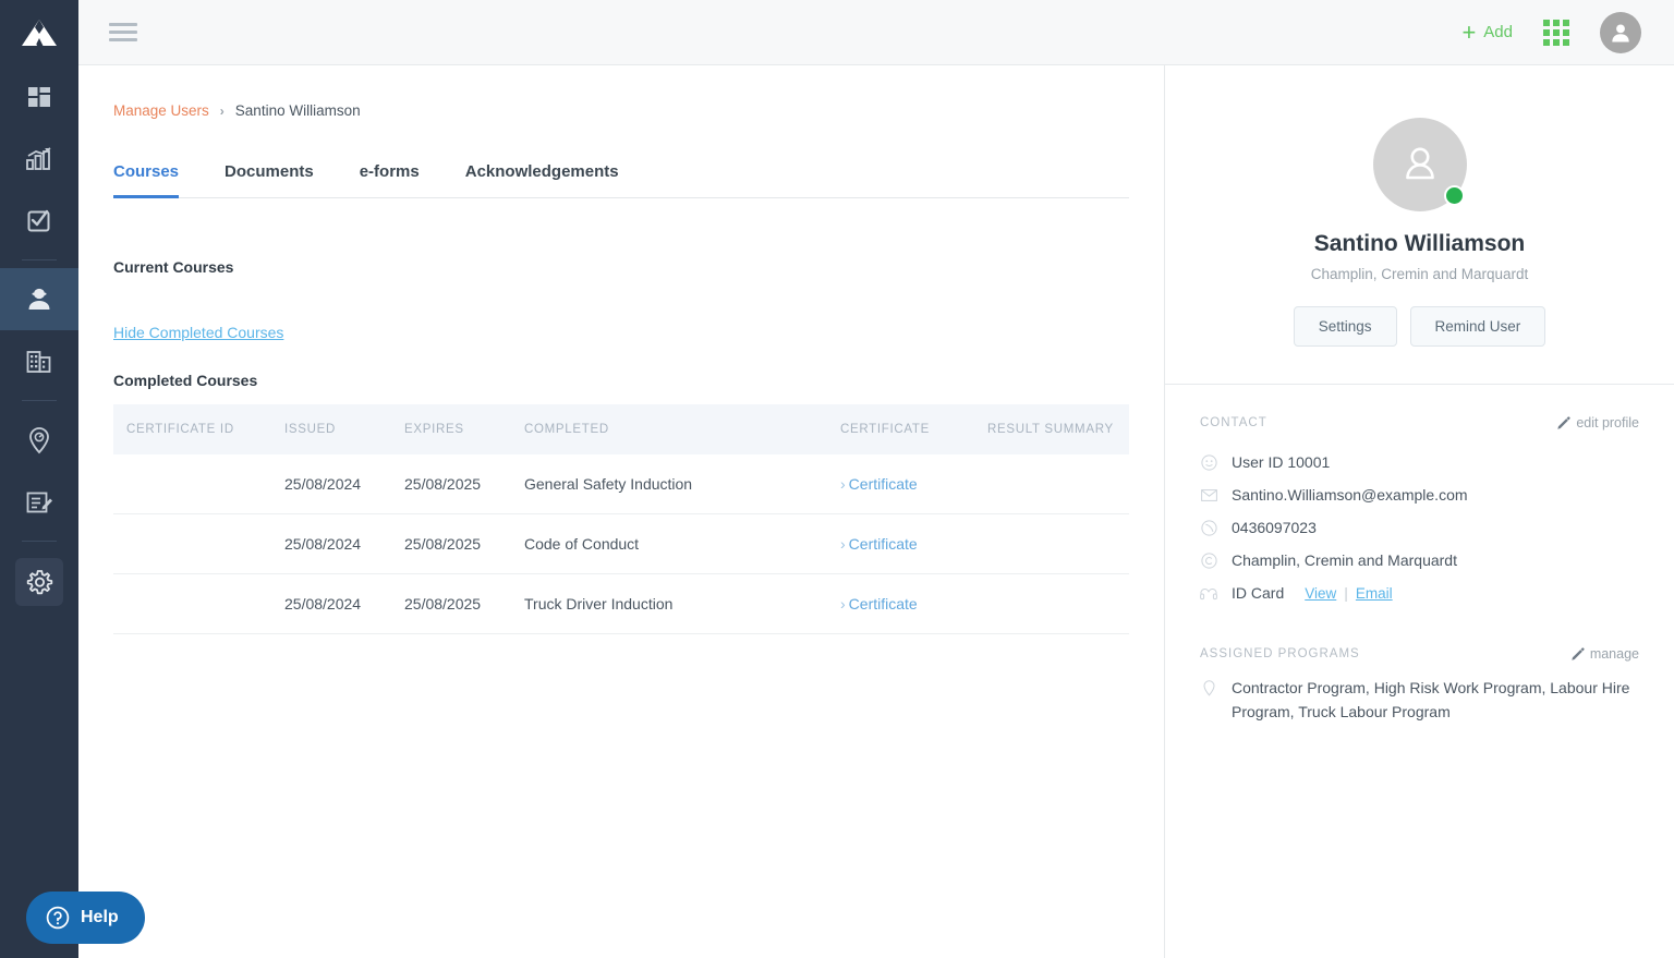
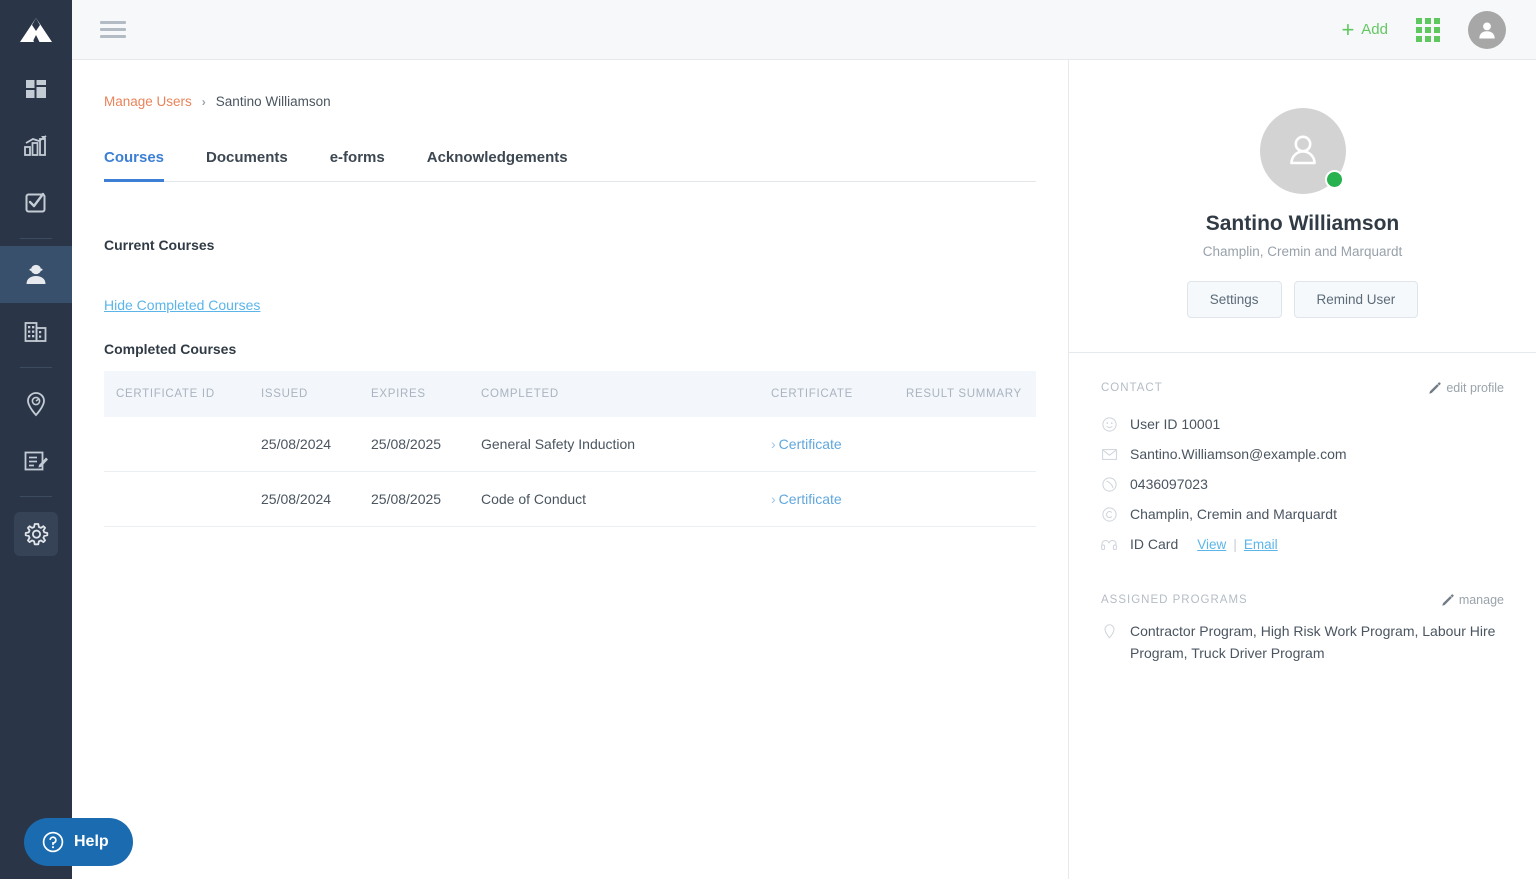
  +
  Add
  Manage Users
  ›
  Santino Williamson
  Courses
  Documents
  e-forms
  Acknowledgements
  Current Courses
  Hide Completed Courses
  Completed Courses
  CERTIFICATE ID	ISSUED	EXPIRES	COMPLETED	CERTIFICATE	RESULT SUMMARY
  	25/08/2024	25/08/2025	General Safety Induction	› Certificate
  	25/08/2024	25/08/2025	Code of Conduct	› Certificate
- 	25/08/2024	25/08/2025	Truck Driver Induction	› Certificate
  Santino Williamson
  Champlin, Cremin and Marquardt
  Settings
  Remind User
  CONTACT
  edit profile
  User ID 10001
  Santino.Williamson@example.com
  0436097023
  Champlin, Cremin and Marquardt
  ID Card
  View
  |
  Email
  ASSIGNED PROGRAMS
  manage
- Contractor Program, High Risk Work Program, Labour Hire Program, Truck Labour Program
+ Contractor Program, High Risk Work Program, Labour Hire Program, Truck Driver Program
  Help
